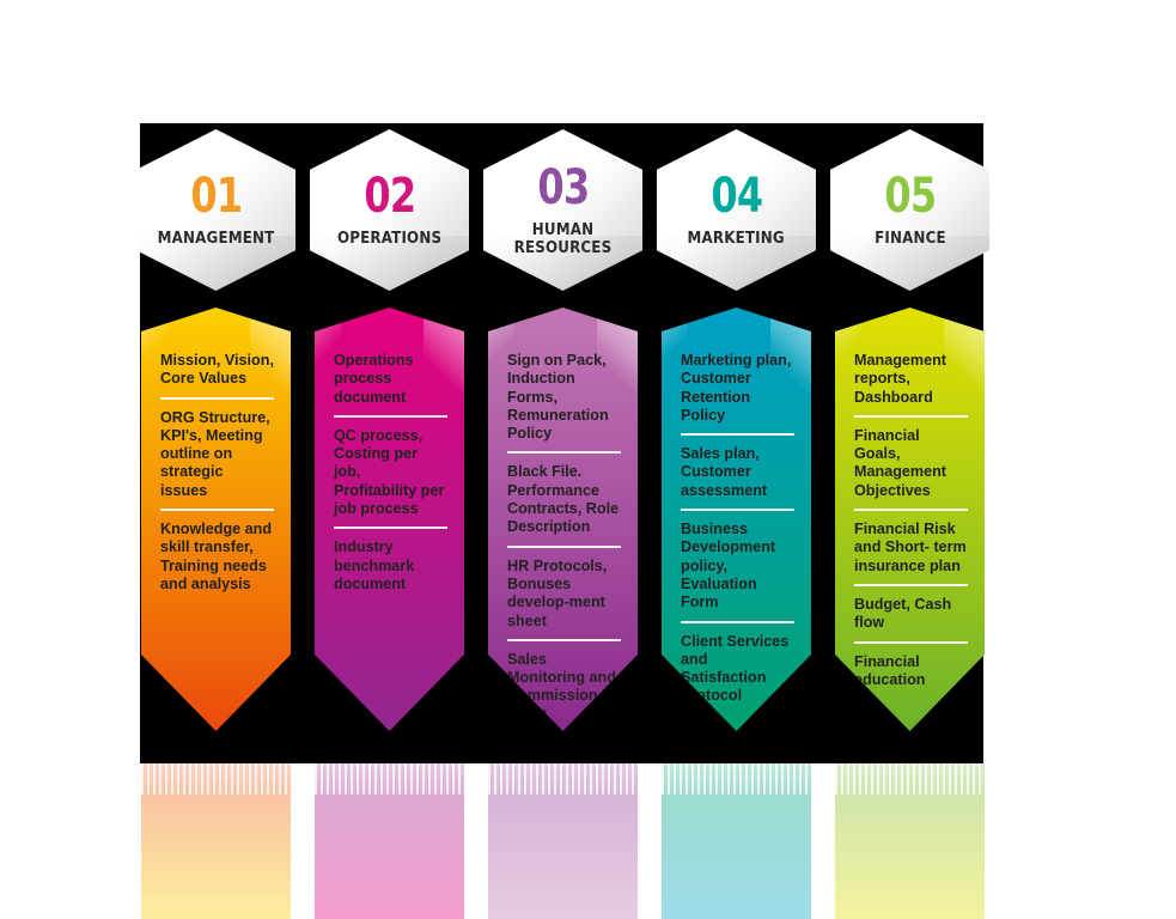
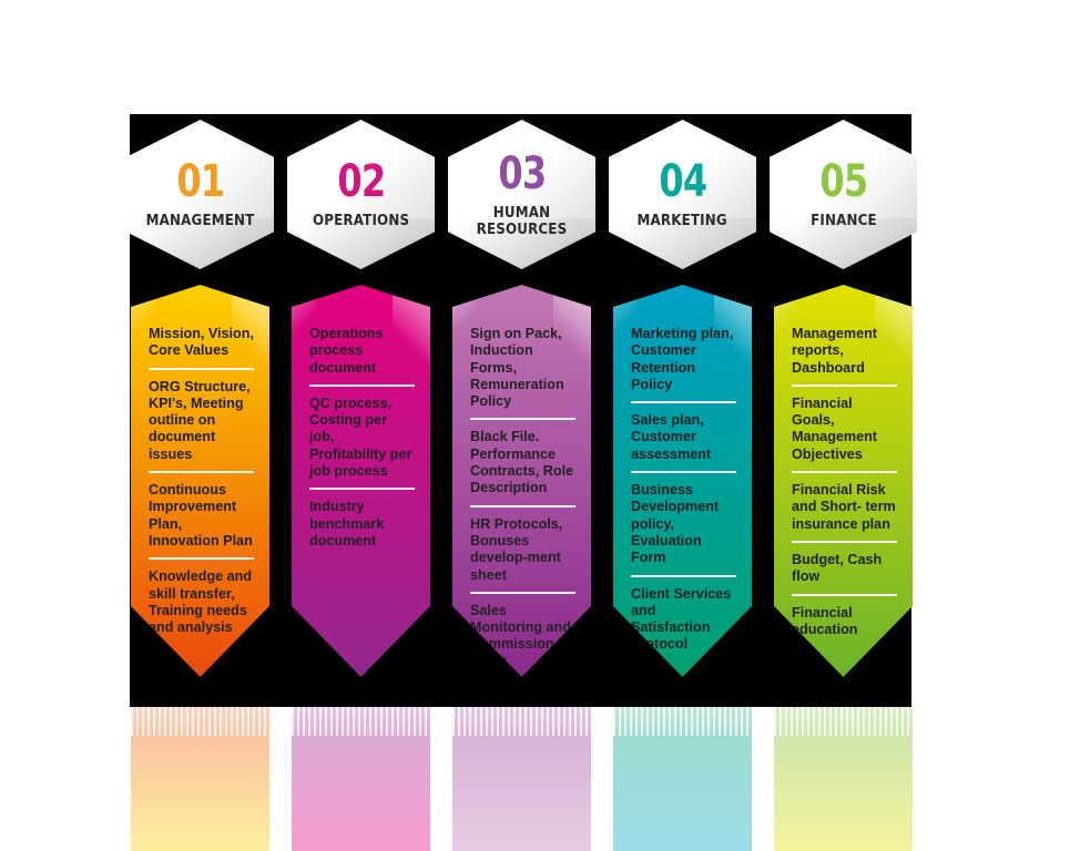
  01
  MANAGEMENT
  Mission, Vision, Core Values
- ORG Structure, KPI's, Meeting outline on strategic issues
+ ORG Structure, KPI's, Meeting outline on document issues
+ Continuous Improvement Plan, Innovation Plan
  Knowledge and skill transfer, Training needs and analysis
  02
  OPERATIONS
  Operations process document
  QC process, Costing per job, Profitability per job process
  Industry benchmark document
  03
  HUMAN RESOURCES
  Sign on Pack, Induction Forms, Remuneration Policy
  Black File. Performance Contracts, Role Description
  HR Protocols, Bonuses develop-ment sheet
  Sales Monitoring and mmission
  04
  MARKETING
  Marketing plan, Customer Retention Policy
  Sales plan, Customer assessment
  Business Development policy, Evaluation Form
  Client Services and Satisfaction tocol
  05
  FINANCE
  Management reports, Dashboard
  Financial Goals, Management Objectives
  Financial Risk and Short- term insurance plan
  Budget, Cash flow
  Financial ducation
